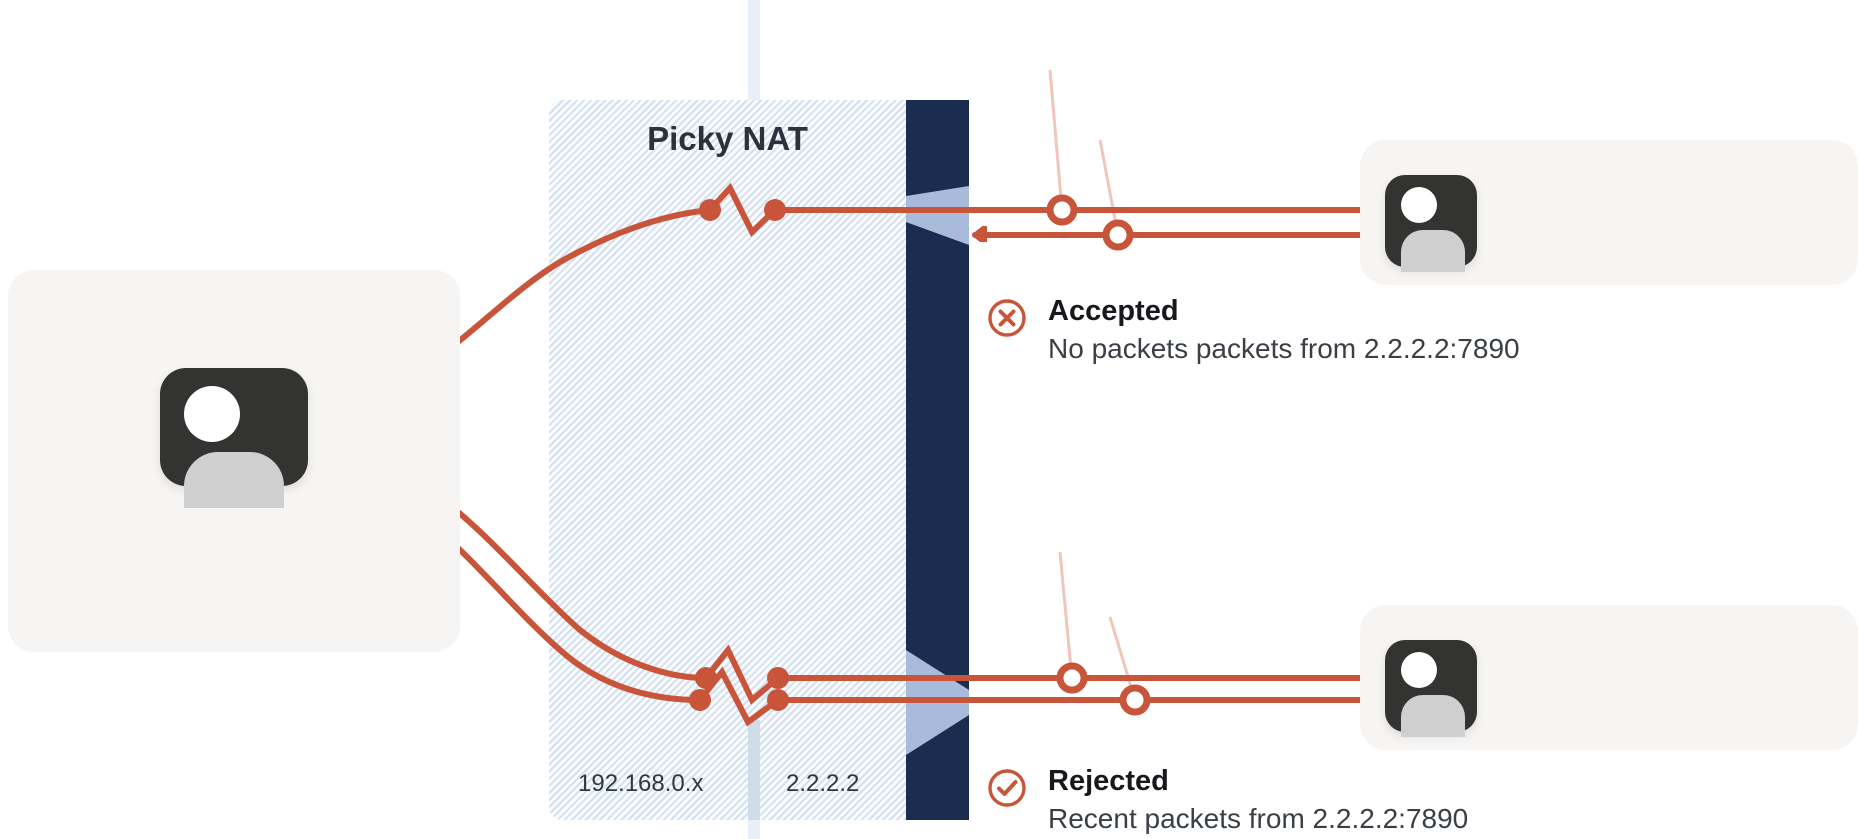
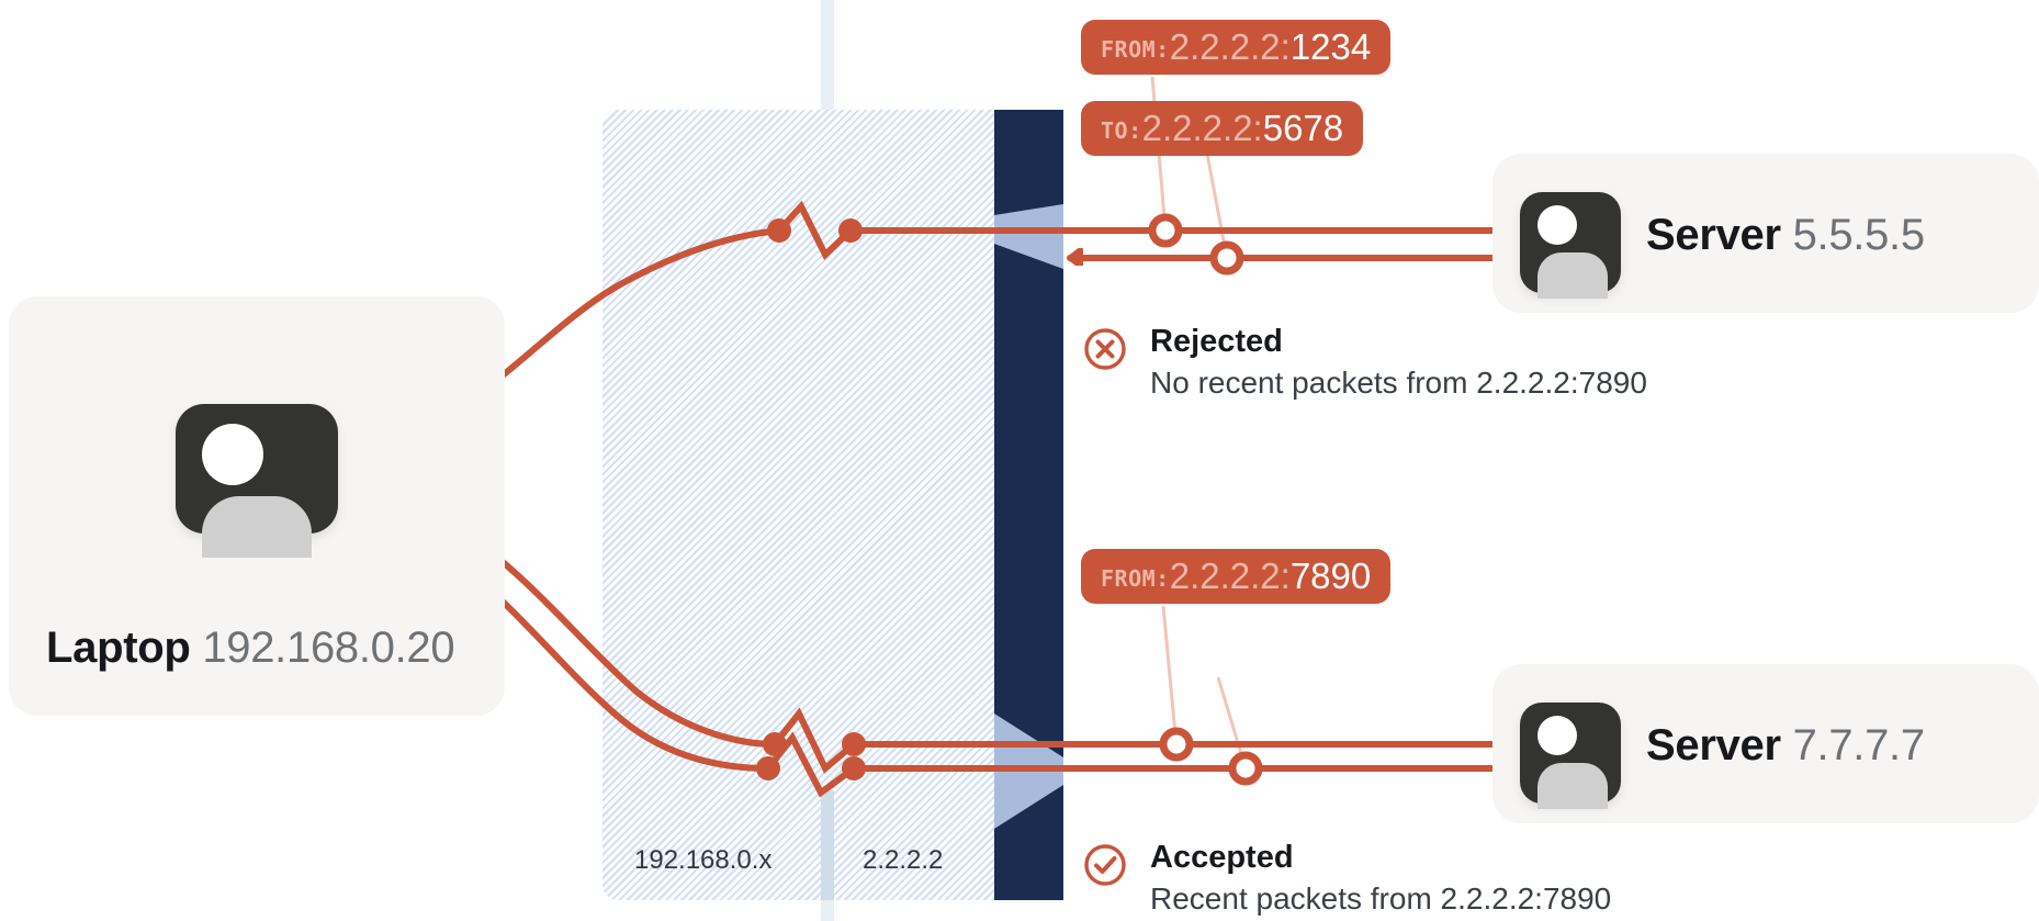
- Picky NAT
  192.168.0.x
  2.2.2.2
+ Laptop 192.168.0.20
+ Server 5.5.5.5
+ Server 7.7.7.7
+ FROM:2.2.2.2:1234
+ TO:2.2.2.2:5678
+ FROM:2.2.2.2:7890
- Accepted
+ Rejected
- No packets packets from 2.2.2.2:7890
+ No recent packets from 2.2.2.2:7890
- Rejected
+ Accepted
  Recent packets from 2.2.2.2:7890
